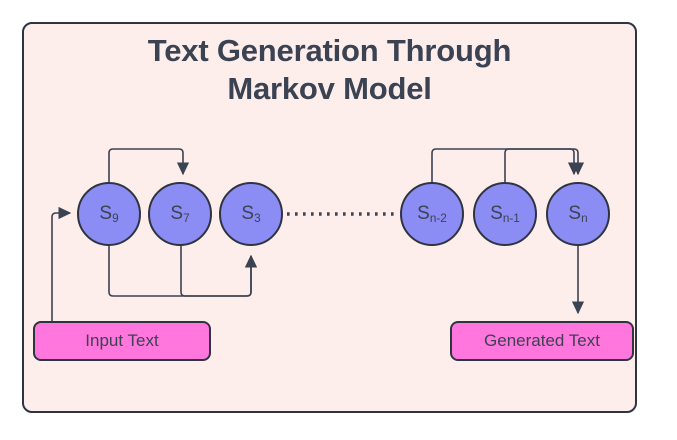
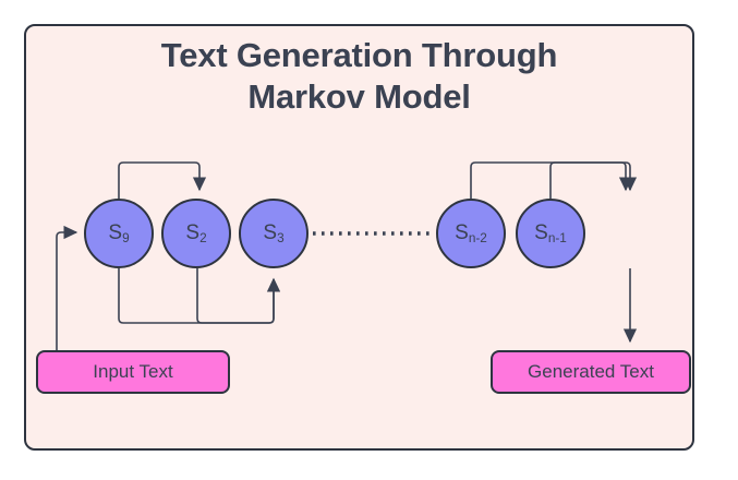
  Text Generation Through
  Markov Model
  S9
- S7
+ S2
  S3
  Sn-2
  Sn-1
- Sn
  Input Text
  Generated Text
